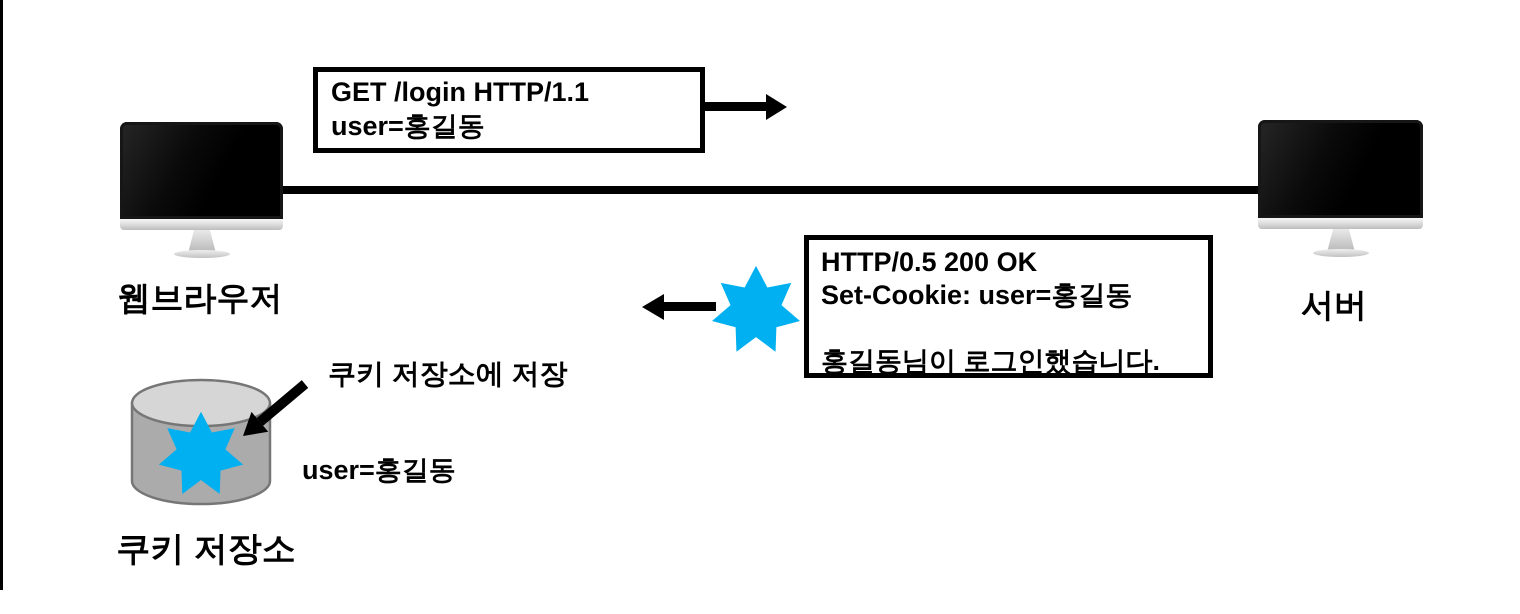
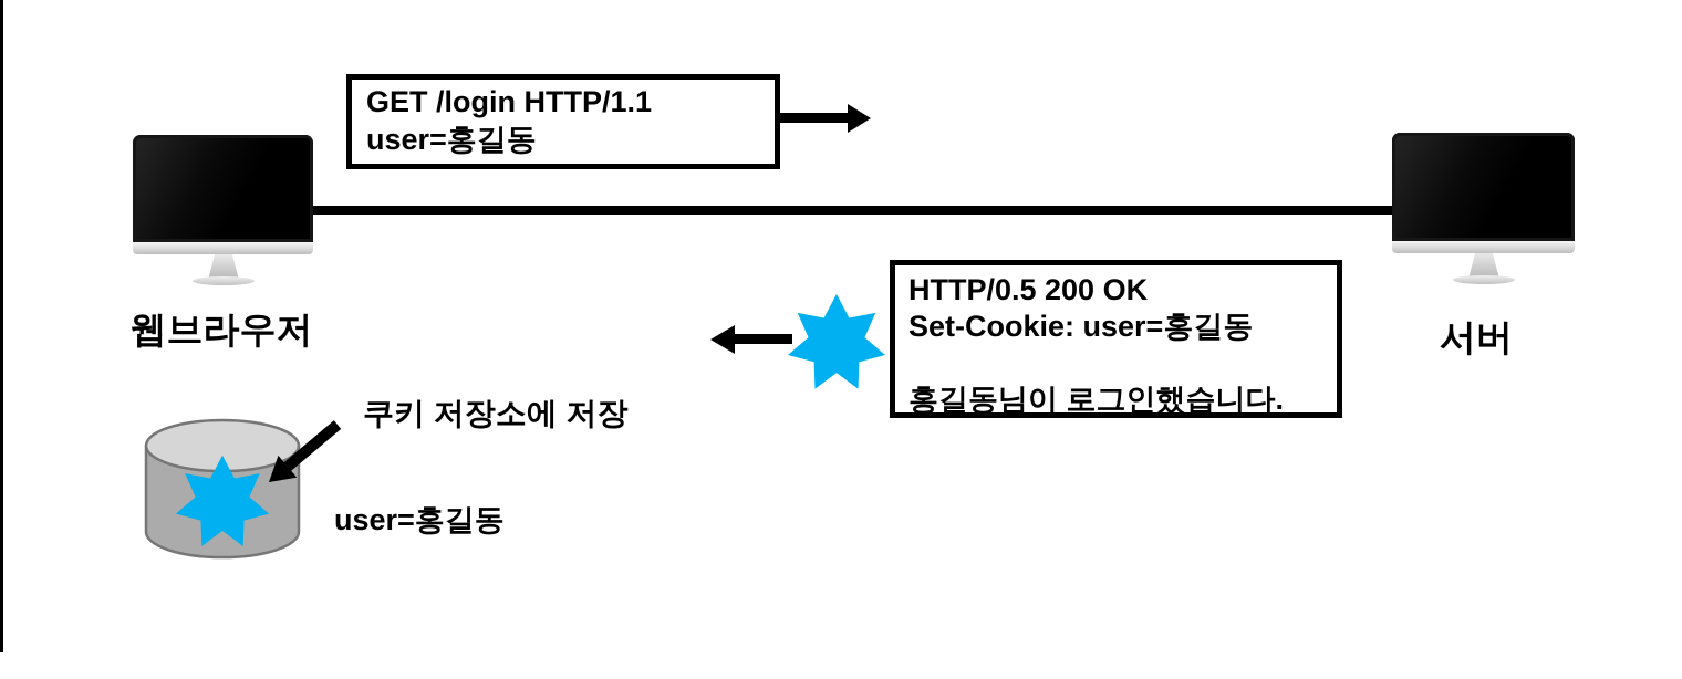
  웹브라우저
  서버
  GET /login HTTP/1.1
  user=홍길동
  HTTP/0.5 200 OK
  Set-Cookie: user=홍길동
  홍길동님이 로그인했습니다.
  쿠키 저장소에 저장
  user=홍길동
- 쿠키 저장소
